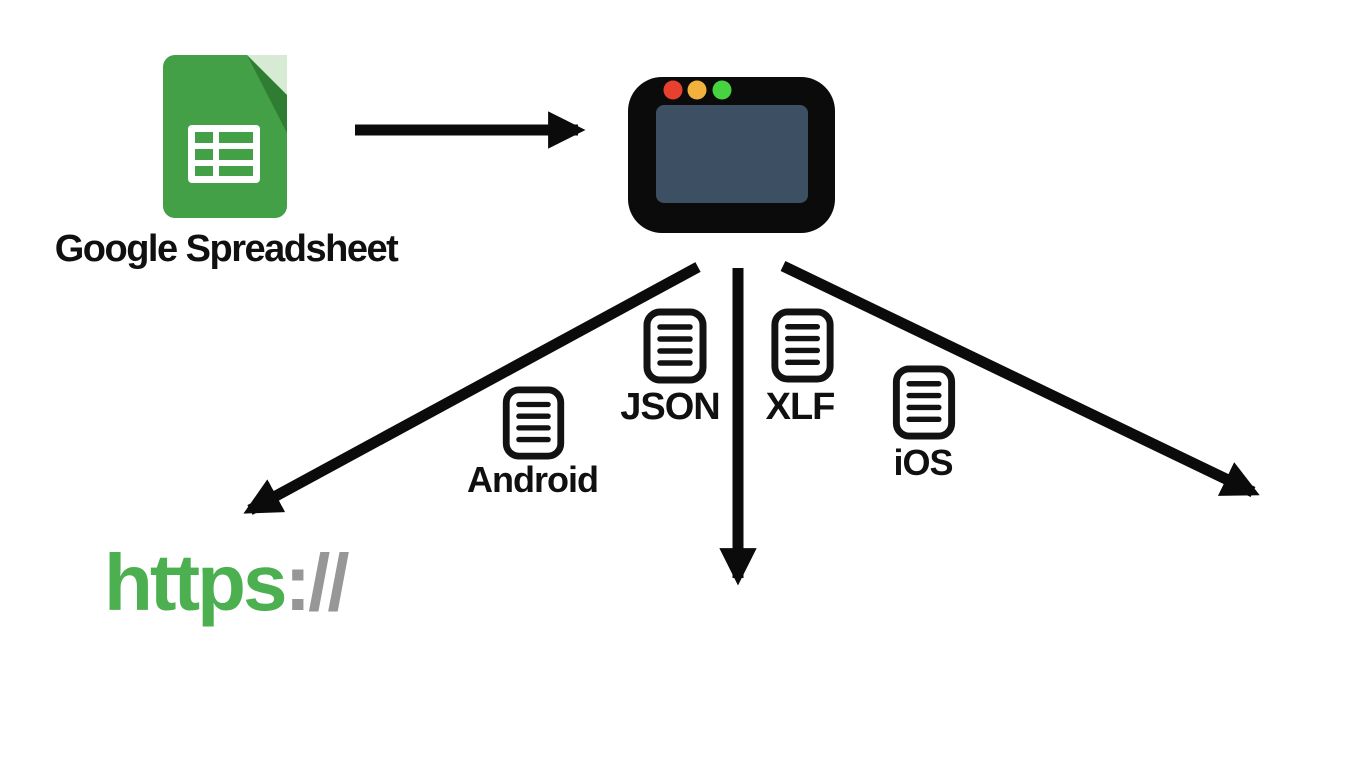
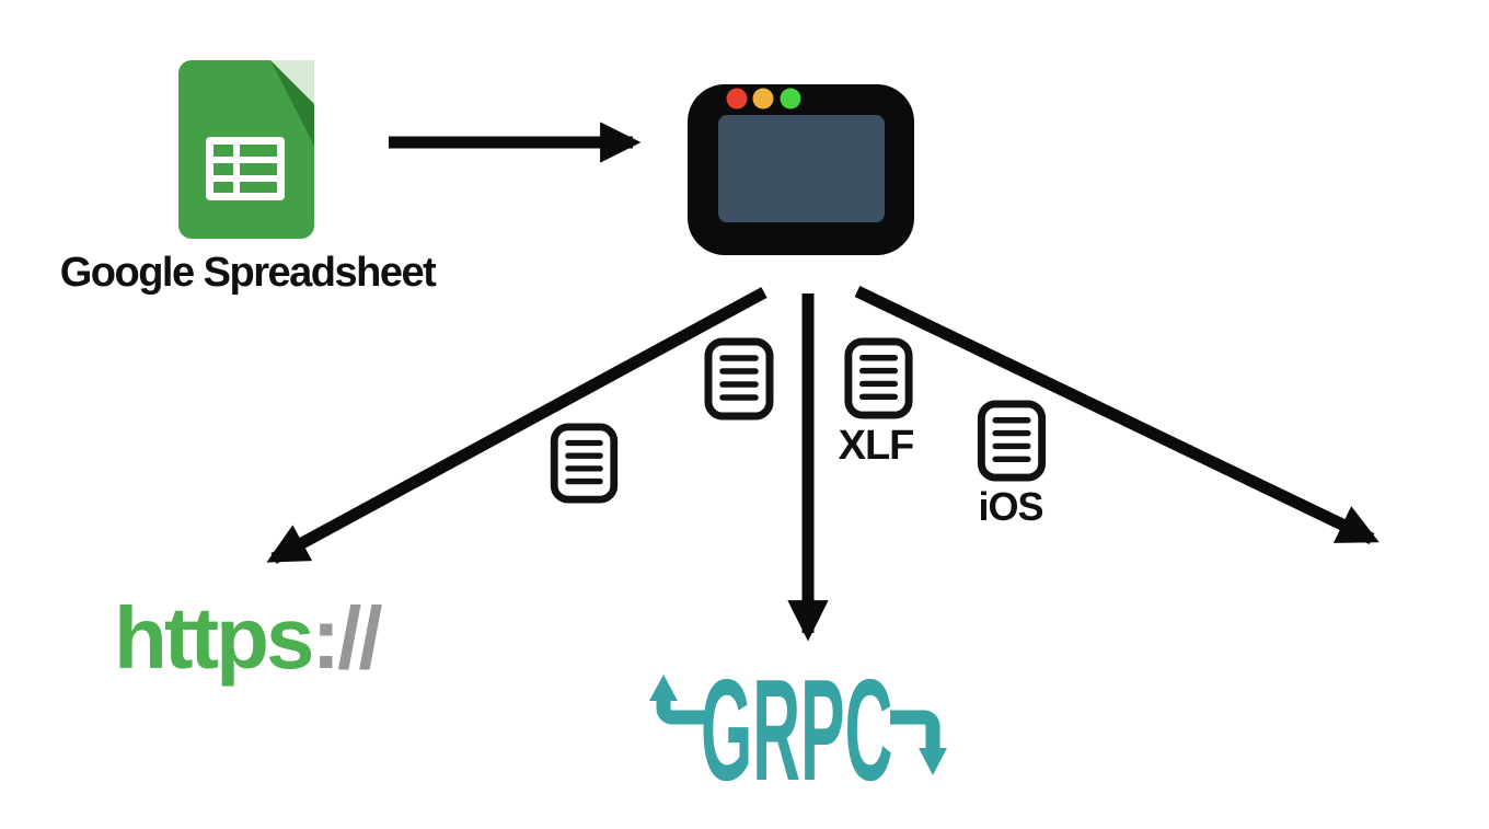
  Google Spreadsheet
- Android
- JSON
  XLF
  iOS
  https://
+ GRPC
